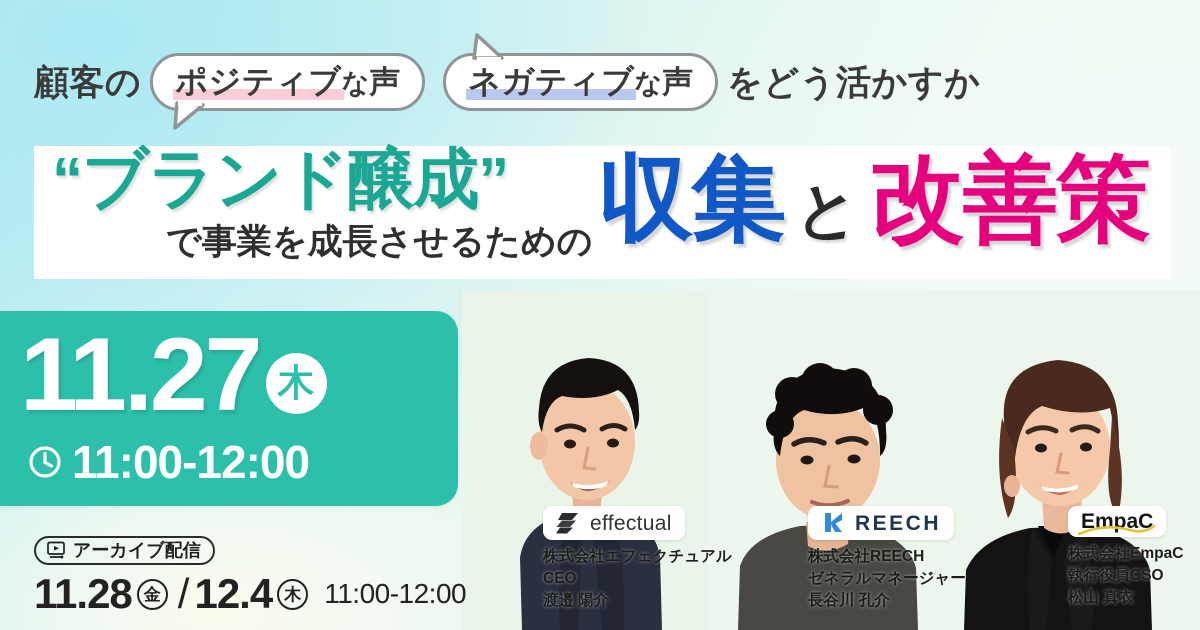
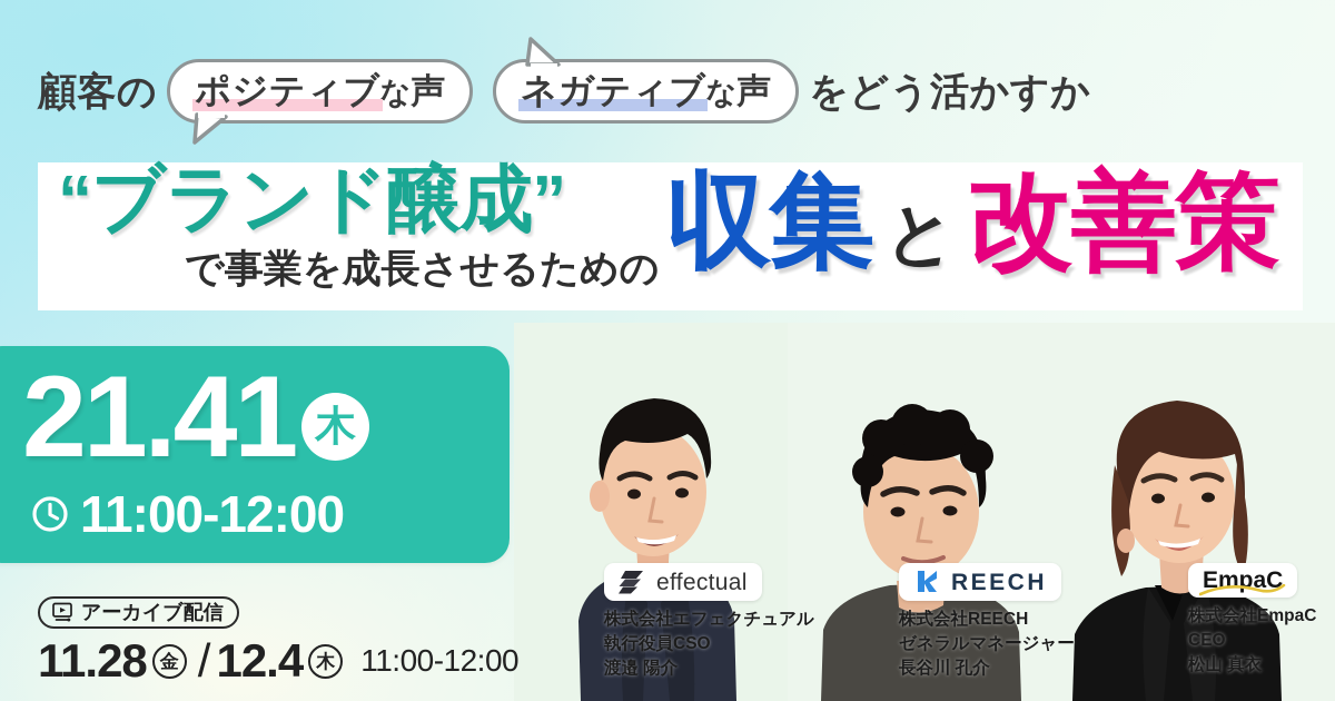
  顧客の
  ポジティブ
  な
  声
  ネガティブ
  な
  声
  をどう活かすか
  “ブランド醸成”
  で事業を成長させるための
  収集
  と
  改善策
- 11.27
+ 21.41
  木
  11:00-12:00
  アーカイブ配信
  11.28
  金
  /
  12.4
  木
  11:00-12:00
  effectual
  株式会社エフェクチュアル
- CEO
+ 執行役員CSO
  渡邉 陽介
  REECH
  株式会社REECH
  ゼネラルマネージャー
  長谷川 孔介
  EmpaC
  株式会社EmpaC
- 執行役員CSO
+ CEO
  松山 真衣
